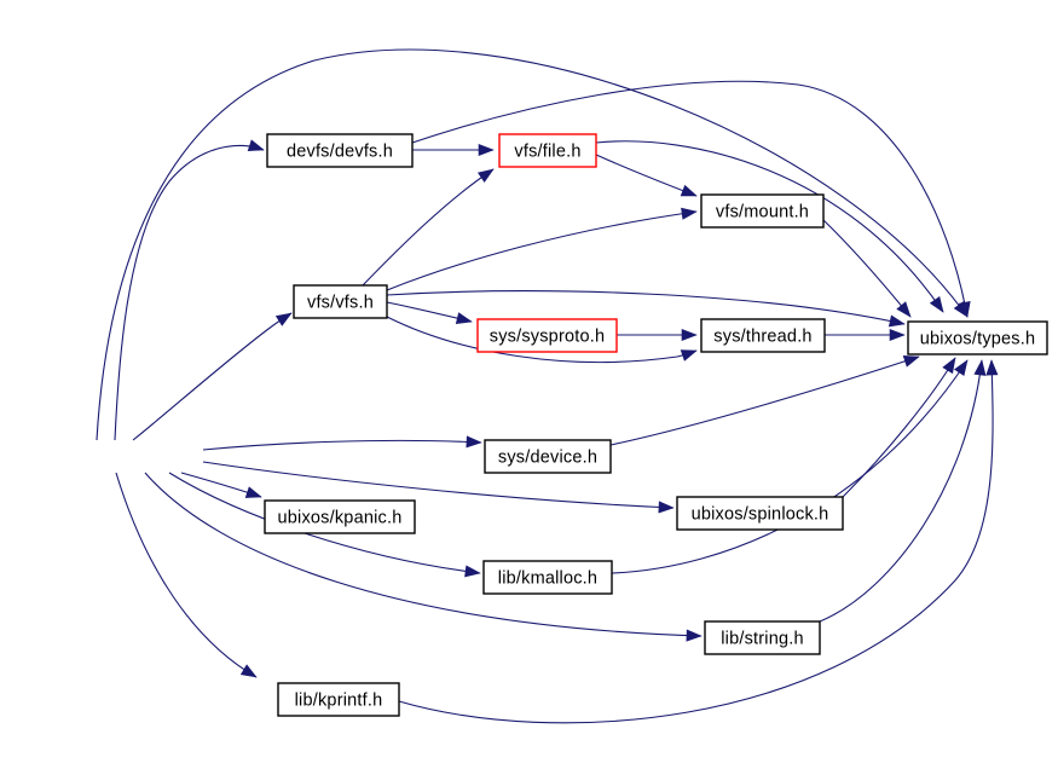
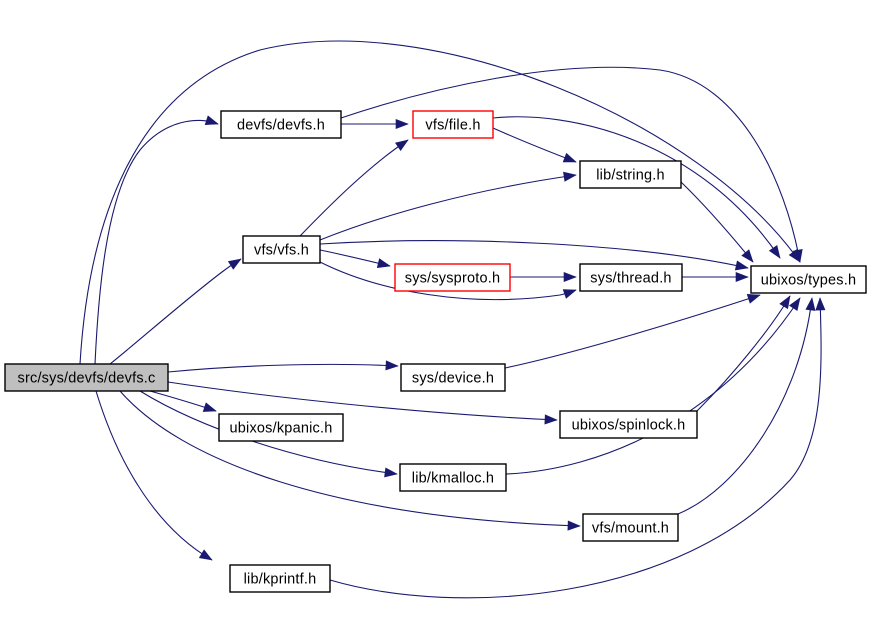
+ src/sys/devfs/devfs.c
  devfs/devfs.h
  vfs/file.h
- vfs/mount.h
+ lib/string.h
  vfs/vfs.h
  sys/sysproto.h
  sys/thread.h
  ubixos/types.h
  sys/device.h
  ubixos/kpanic.h
  ubixos/spinlock.h
  lib/kmalloc.h
- lib/string.h
+ vfs/mount.h
  lib/kprintf.h
